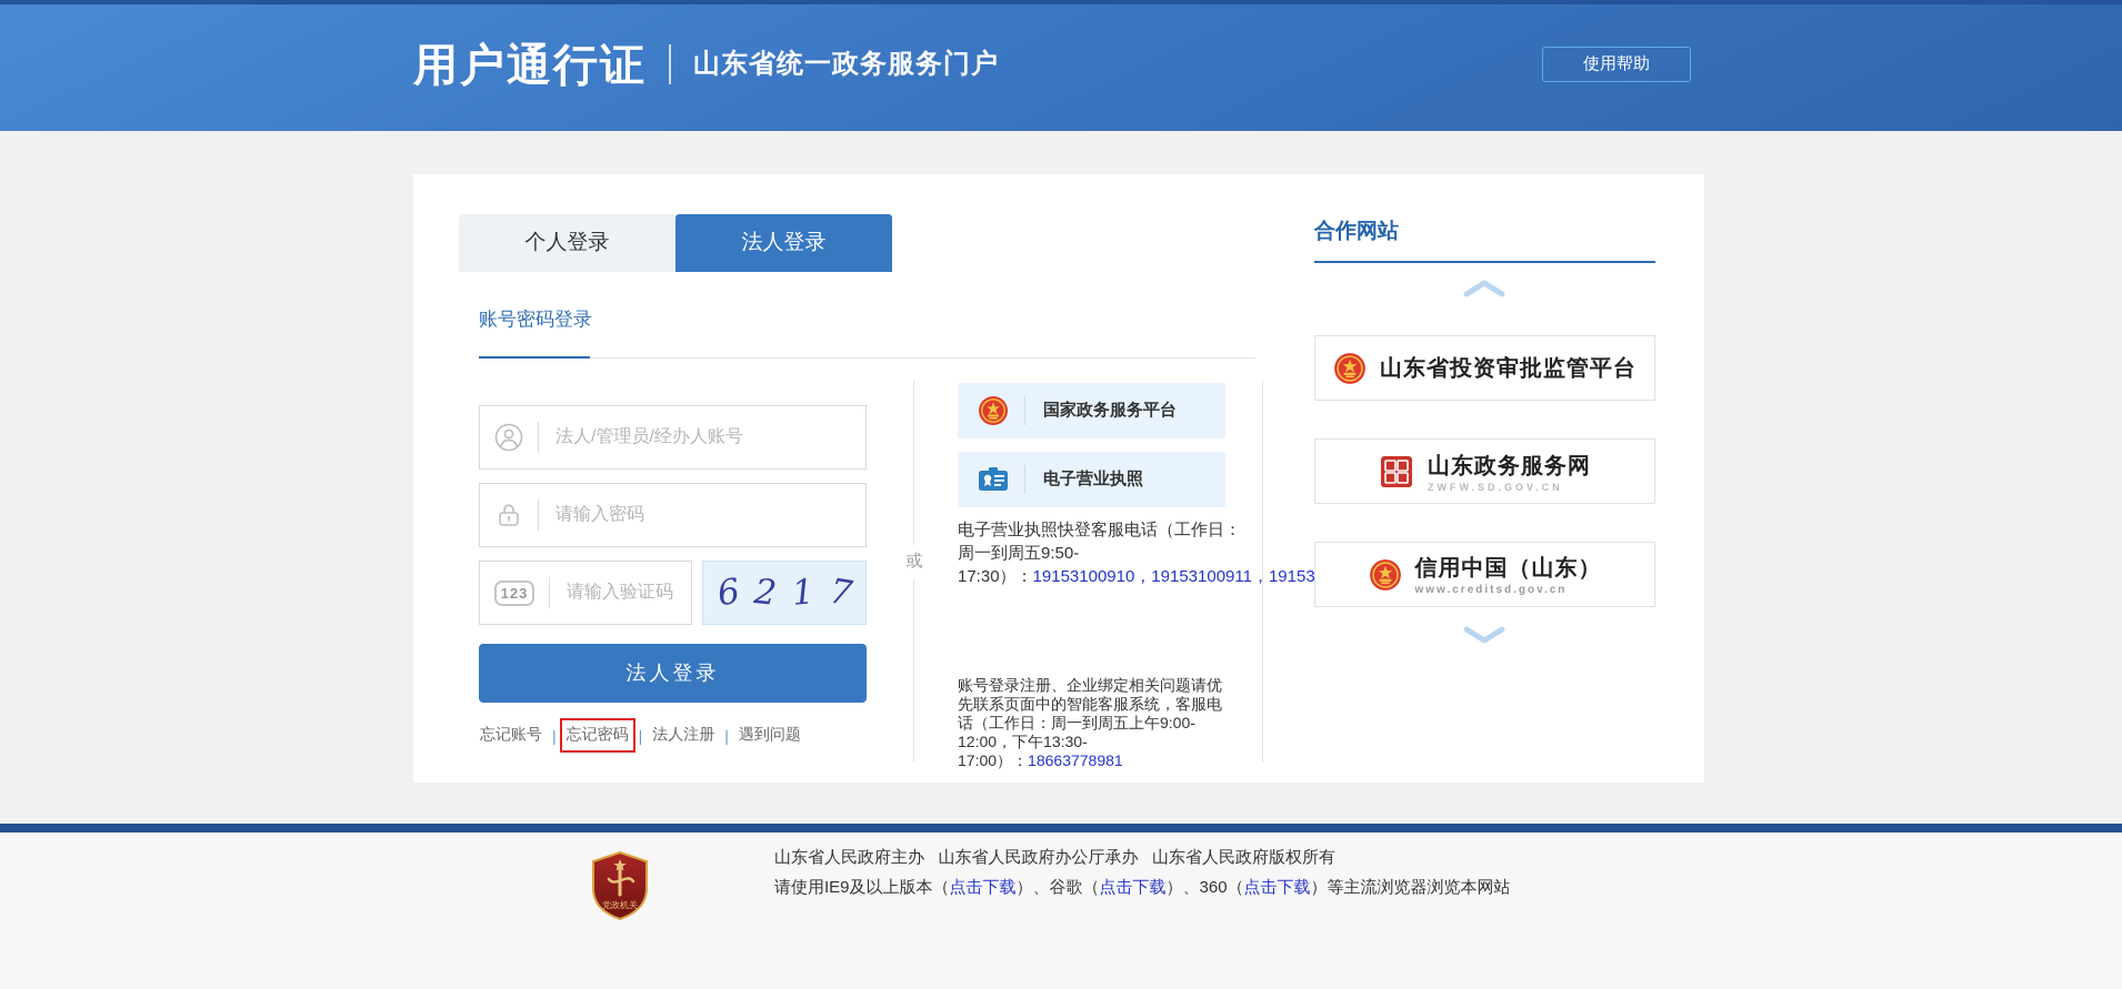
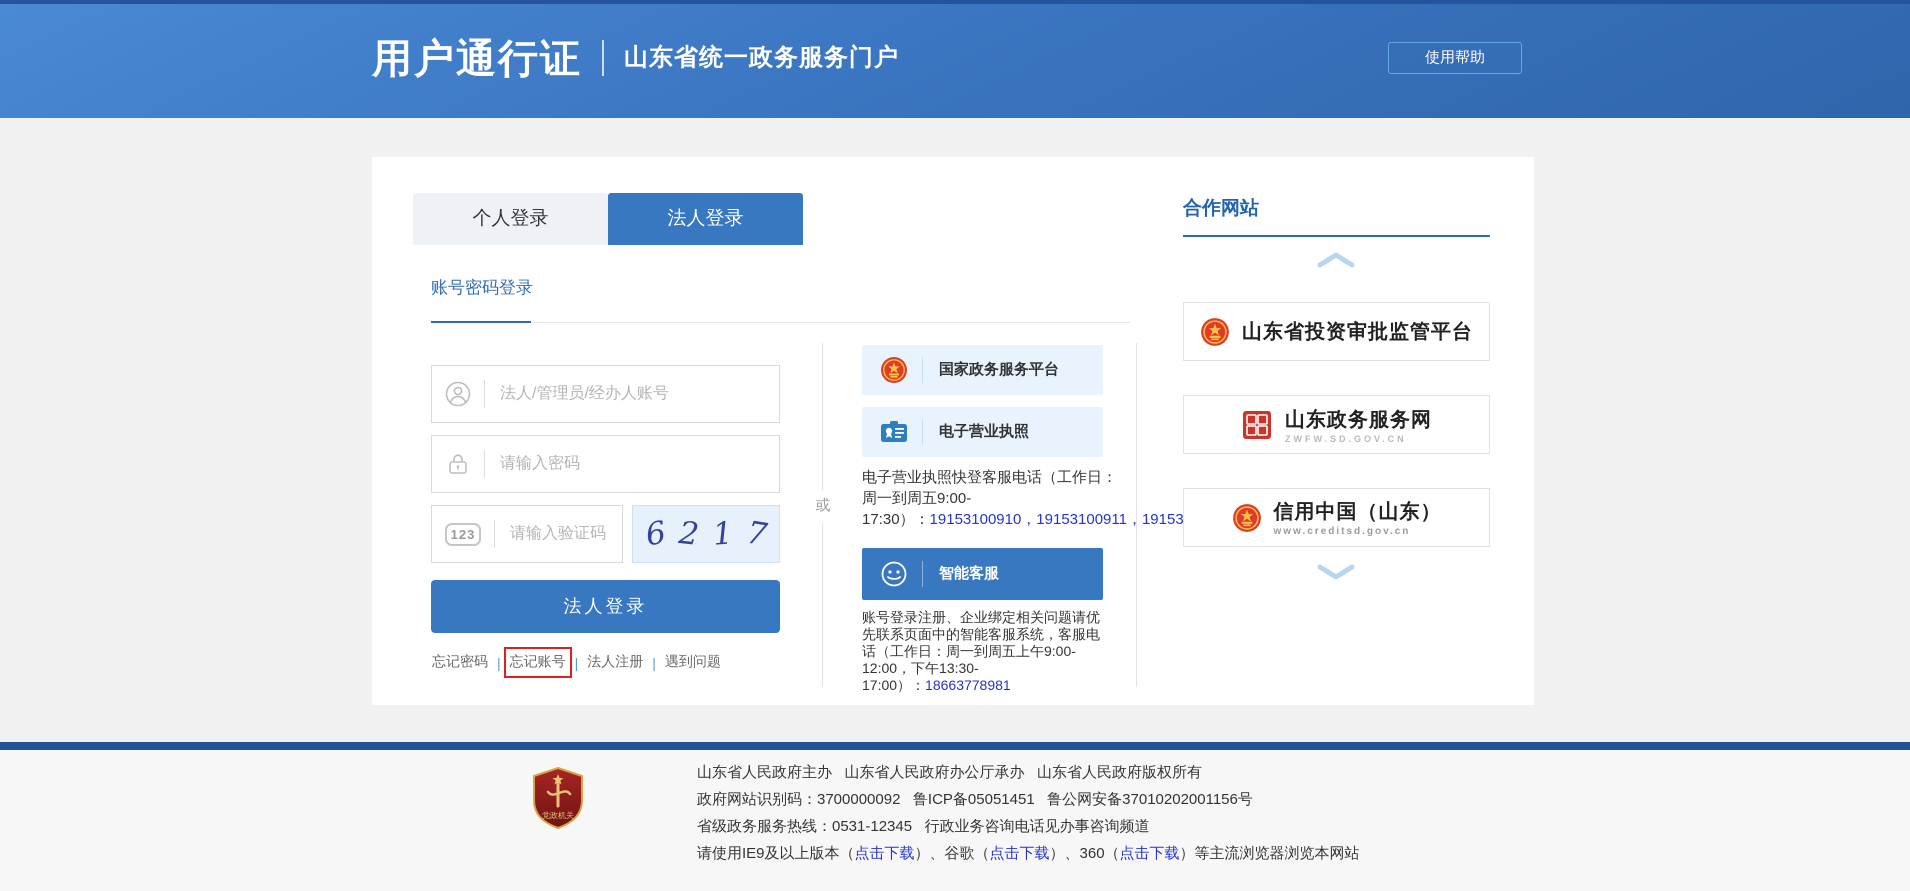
  用户通行证
  山东省统一政务服务门户
  使用帮助
  个人登录
  法人登录
  账号密码登录
  法人/管理员/经办人账号
  请输入密码
  123
  请输入验证码
  法人登录
- 忘记账号
+ 忘记密码
  |
- 忘记密码
+ 忘记账号
  |
  法人注册
  |
  遇到问题
  或
  国家政务服务平台
  电子营业执照
  电子营业执照快登客服电话（工作日：
- 周一到周五9:50-
+ 周一到周五9:00-
  17:30）：19153100910，19153100911，19153
+ 智能客服
  账号登录注册、企业绑定相关问题请优
  先联系页面中的智能客服系统，客服电
  话（工作日：周一到周五上午9:00-
  12:00，下午13:30-
  17:00）：18663778981
  合作网站
  山东省投资审批监管平台
  山东政务服务网
  ZWFW.SD.GOV.CN
  信用中国（山东）
  www.creditsd.gov.cn
  党政机关
  山东省人民政府主办 山东省人民政府办公厅承办 山东省人民政府版权所有
+ 政府网站识别码：3700000092 鲁ICP备05051451 鲁公网安备37010202001156号
+ 省级政务服务热线：0531-12345 行政业务咨询电话见办事咨询频道
  请使用IE9及以上版本（点击下载）、谷歌（点击下载）、360（点击下载）等主流浏览器浏览本网站
